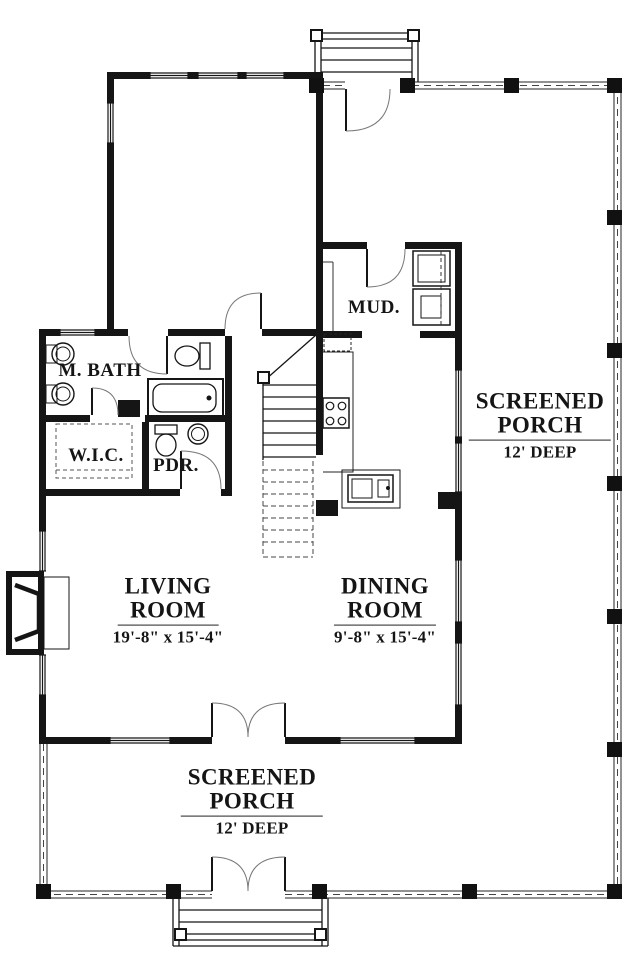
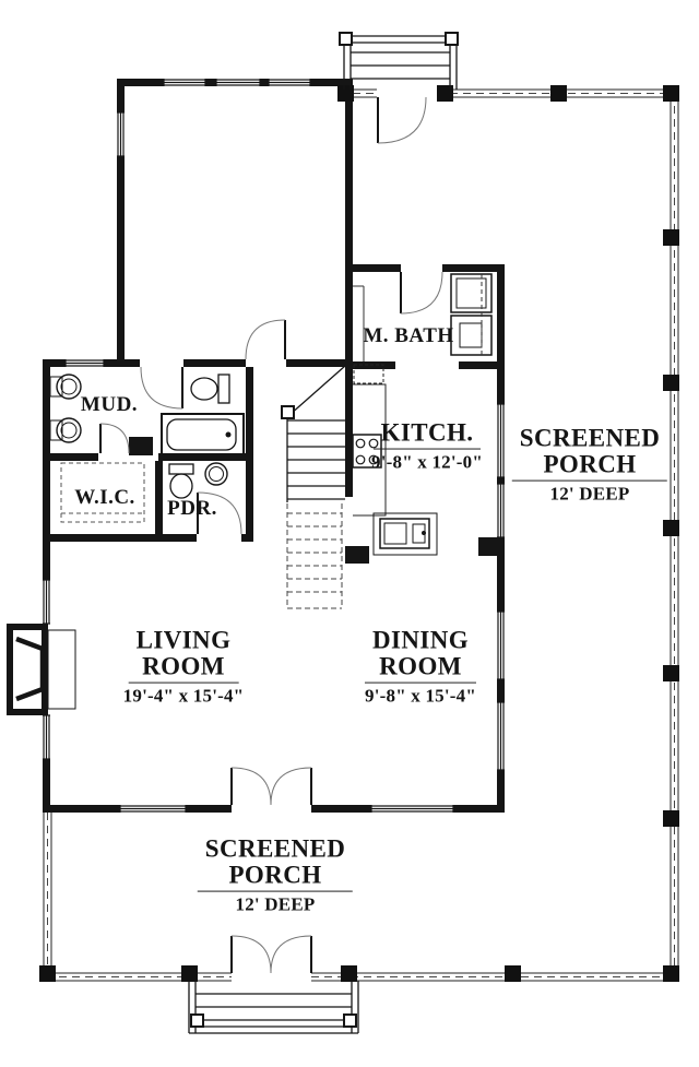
- M. BATH
+ MUD.
  W.I.C.
  PDR.
- MUD.
+ M. BATH
+ KITCH.
+ 9'-8" x 12'-0"
  SCREENED
  PORCH
  12' DEEP
  LIVING
  ROOM
- 19'-8" x 15'-4"
+ 19'-4" x 15'-4"
  DINING
  ROOM
  9'-8" x 15'-4"
  SCREENED
  PORCH
  12' DEEP
